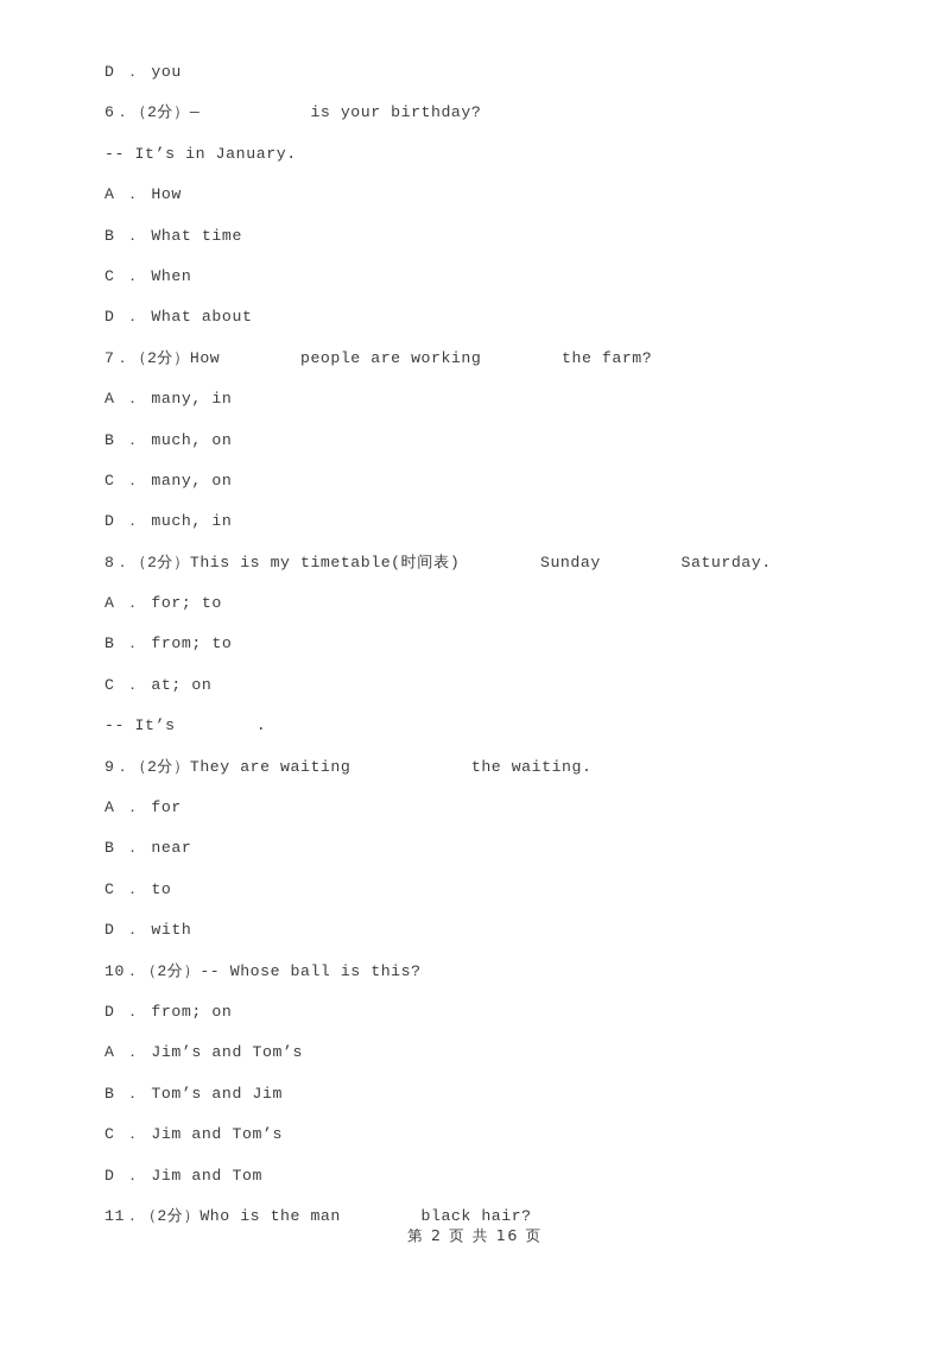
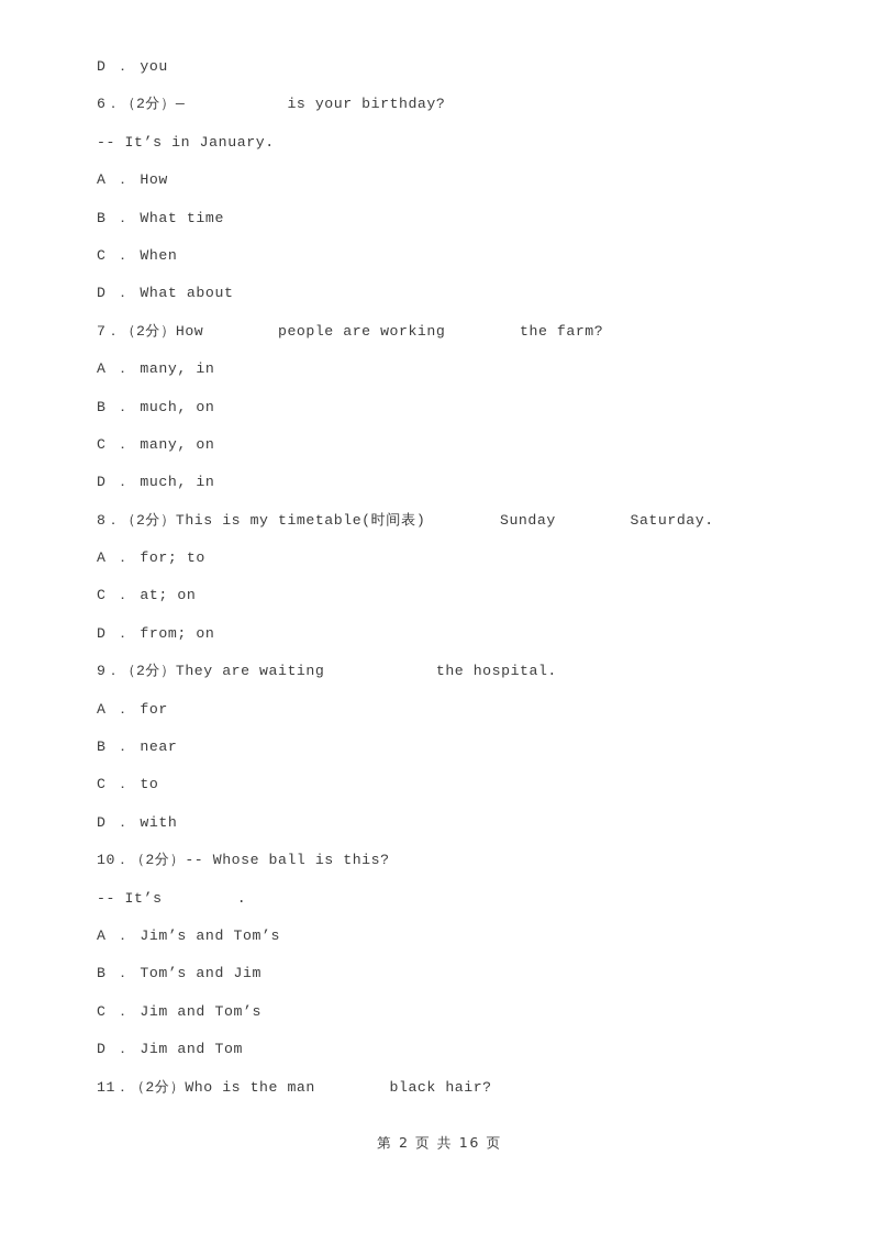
  D ． you
  6．（2分）— is your birthday?
  -- It’s in January.
  A ． How
  B ． What time
  C ． When
  D ． What about
  7．（2分）How people are working the farm?
  A ． many, in
  B ． much, on
  C ． many, on
  D ． much, in
  8．（2分）This is my timetable(时间表) Sunday Saturday.
  A ． for; to
- B ． from; to
  C ． at; on
- -- It’s .
+ D ． from; on
- 9．（2分）They are waiting the waiting.
+ 9．（2分）They are waiting the hospital.
  A ． for
  B ． near
  C ． to
  D ． with
  10．（2分）-- Whose ball is this?
- D ． from; on
+ -- It’s .
  A ． Jim’s and Tom’s
  B ． Tom’s and Jim
  C ． Jim and Tom’s
  D ． Jim and Tom
  11．（2分）Who is the man black hair?
  第 2 页 共 16 页
